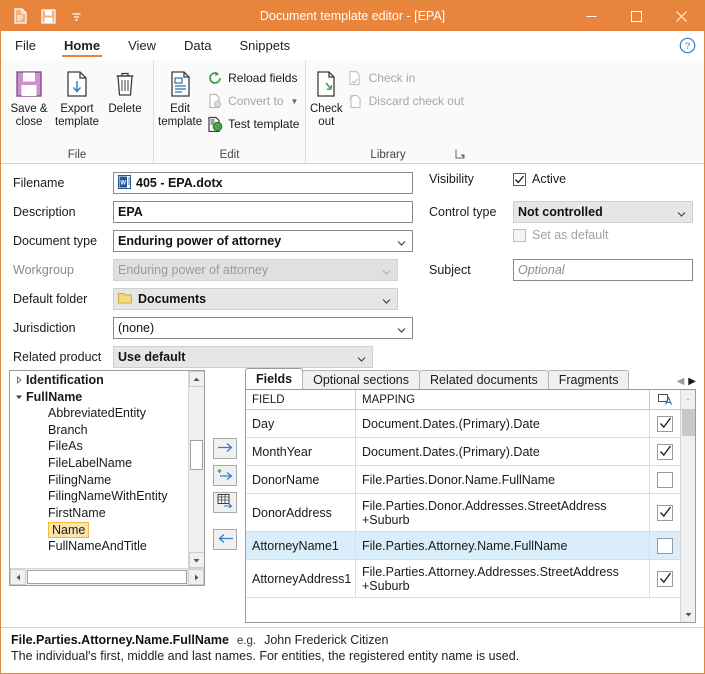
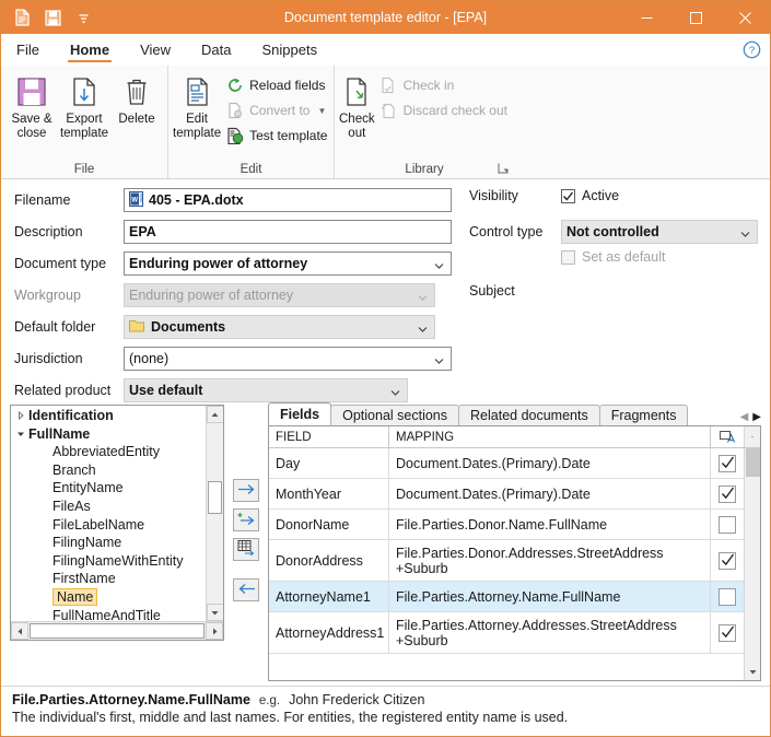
  Document template editor - [EPA]
  File
  Home
  View
  Data
  Snippets
  ?
  Save &
  close
  Export
  template
  Delete
  File
  Edit
  template
  Reload fields
  Convert to
  ▼
  Test template
  Edit
  Check
  out
  Check in
  Discard check out
  Library
  Filename
  405 - EPA.dotx
  Description
  EPA
  Document type
  Enduring power of attorney
  Workgroup
  Enduring power of attorney
  Default folder
  Documents
  Jurisdiction
  (none)
  Related product
  Use default
  Visibility
  Active
  Control type
  Not controlled
  Set as default
  Subject
- Optional
  Identification
  FullName
  AbbreviatedEntity
  Branch
+ EntityName
  FileAs
  FileLabelName
  FilingName
  FilingNameWithEntity
  FirstName
  Name
  FullNameAndTitle
  Fields
  Optional sections
  Related documents
  Fragments
  ◀
  ▶
  FIELD
  MAPPING
  Day
  Document.Dates.(Primary).Date
  MonthYear
  Document.Dates.(Primary).Date
  DonorName
  File.Parties.Donor.Name.FullName
  DonorAddress
  File.Parties.Donor.Addresses.StreetAddress
  +Suburb
  AttorneyName1
  File.Parties.Attorney.Name.FullName
  AttorneyAddress1
  File.Parties.Attorney.Addresses.StreetAddress
  +Suburb
  File.Parties.Attorney.Name.FullName
  e.g.
  John Frederick Citizen
  The individual's first, middle and last names. For entities, the registered entity name is used.
